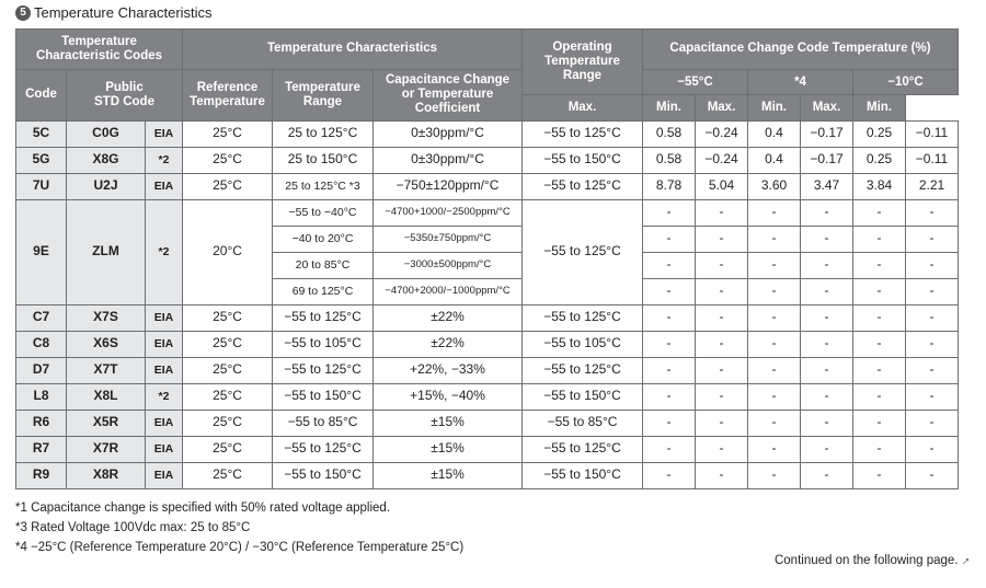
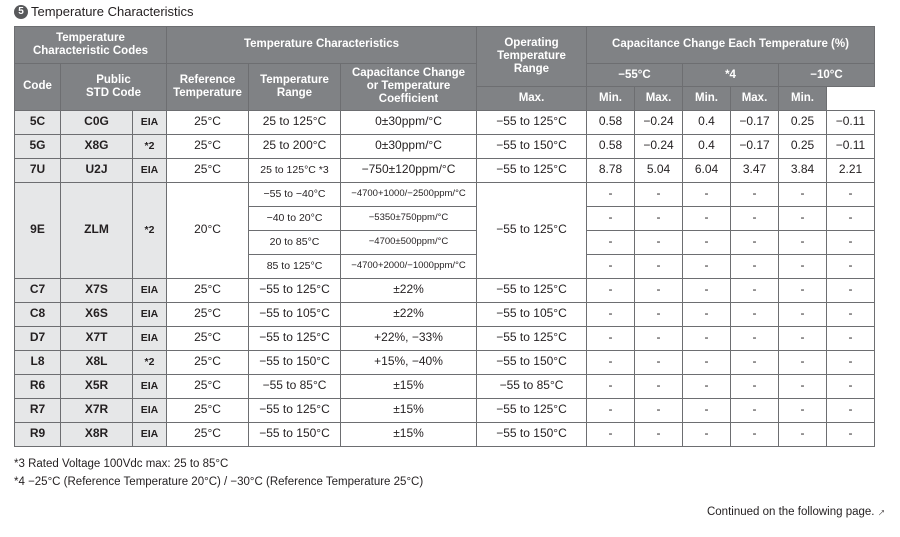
  5
  Temperature Characteristics
- Temperature Characteristic Codes	Temperature Characteristics	Operating Temperature Range	Capacitance Change Code Temperature (%)
+ Temperature Characteristic Codes	Temperature Characteristics	Operating Temperature Range	Capacitance Change Each Temperature (%)
  Code	Public STD Code	Reference Temperature	Temperature Range	Capacitance Change or Temperature Coefficient	−55°C	*4	−10°C
  Max.	Min.	Max.	Min.	Max.	Min.
  5C	C0G	EIA	25°C	25 to 125°C	0±30ppm/°C	−55 to 125°C	0.58	−0.24	0.4	−0.17	0.25	−0.11
- 5G	X8G	*2	25°C	25 to 150°C	0±30ppm/°C	−55 to 150°C	0.58	−0.24	0.4	−0.17	0.25	−0.11
+ 5G	X8G	*2	25°C	25 to 200°C	0±30ppm/°C	−55 to 150°C	0.58	−0.24	0.4	−0.17	0.25	−0.11
- 7U	U2J	EIA	25°C	25 to 125°C *3	−750±120ppm/°C	−55 to 125°C	8.78	5.04	3.60	3.47	3.84	2.21
+ 7U	U2J	EIA	25°C	25 to 125°C *3	−750±120ppm/°C	−55 to 125°C	8.78	5.04	6.04	3.47	3.84	2.21
  9E	ZLM	*2	20°C	−55 to −40°C	−4700+1000/−2500ppm/°C	−55 to 125°C	-	-	-	-	-	-
  −40 to 20°C	−5350±750ppm/°C	-	-	-	-	-	-
- 20 to 85°C	−3000±500ppm/°C	-	-	-	-	-	-
+ 20 to 85°C	−4700±500ppm/°C	-	-	-	-	-	-
- 69 to 125°C	−4700+2000/−1000ppm/°C	-	-	-	-	-	-
+ 85 to 125°C	−4700+2000/−1000ppm/°C	-	-	-	-	-	-
  C7	X7S	EIA	25°C	−55 to 125°C	±22%	−55 to 125°C	-	-	-	-	-	-
  C8	X6S	EIA	25°C	−55 to 105°C	±22%	−55 to 105°C	-	-	-	-	-	-
  D7	X7T	EIA	25°C	−55 to 125°C	+22%, −33%	−55 to 125°C	-	-	-	-	-	-
  L8	X8L	*2	25°C	−55 to 150°C	+15%, −40%	−55 to 150°C	-	-	-	-	-	-
  R6	X5R	EIA	25°C	−55 to 85°C	±15%	−55 to 85°C	-	-	-	-	-	-
  R7	X7R	EIA	25°C	−55 to 125°C	±15%	−55 to 125°C	-	-	-	-	-	-
  R9	X8R	EIA	25°C	−55 to 150°C	±15%	−55 to 150°C	-	-	-	-	-	-
- *1 Capacitance change is specified with 50% rated voltage applied.
  *3 Rated Voltage 100Vdc max: 25 to 85°C
  *4 −25°C (Reference Temperature 20°C) / −30°C (Reference Temperature 25°C)
